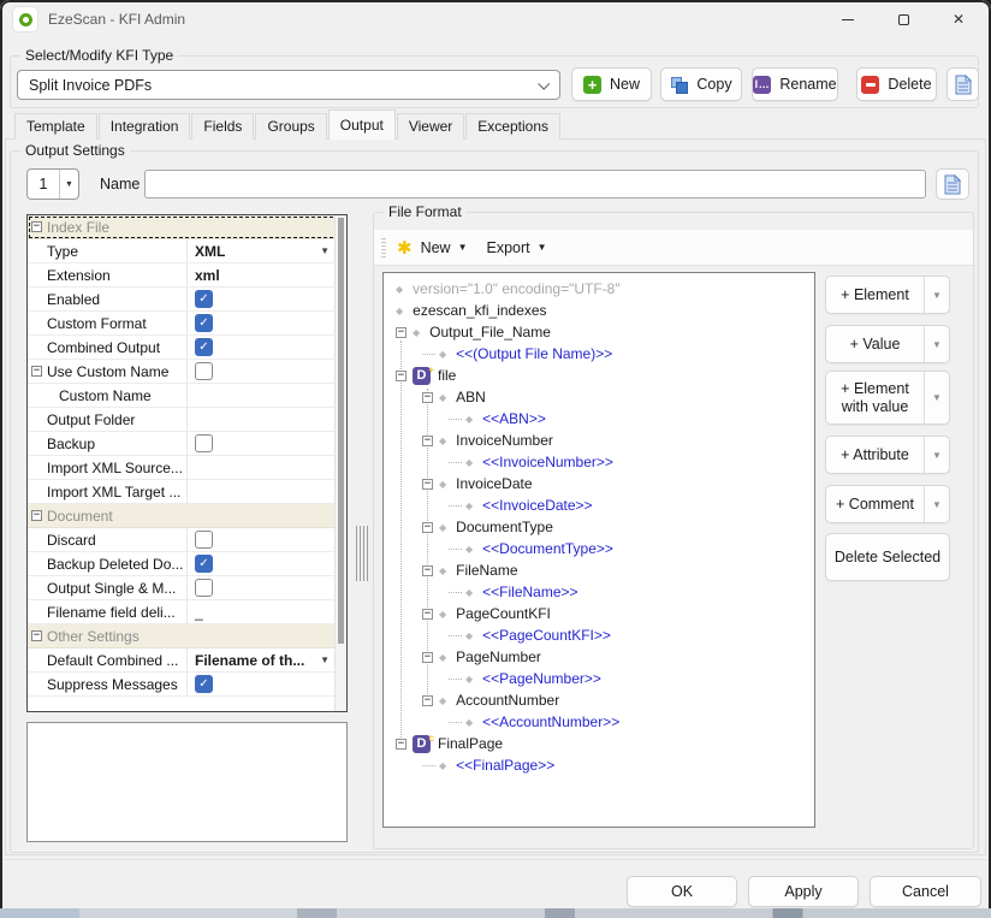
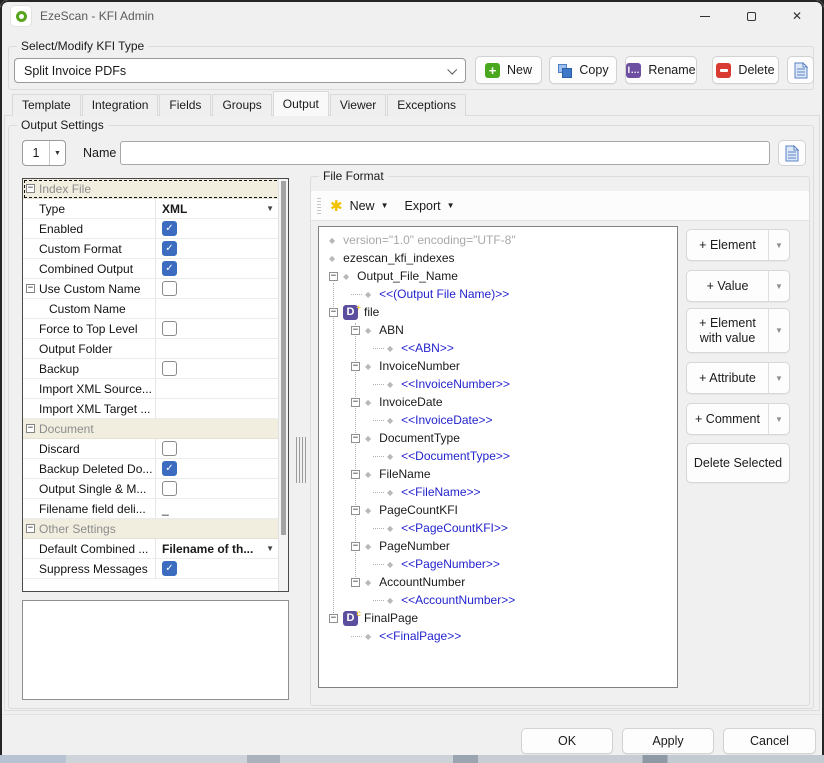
  EzeScan - KFI Admin
  ✕
  Select/Modify KFI Type
  Split Invoice PDFs
  +
  New
  Copy
  I…
  Rename
  Delete
  Template
  Integration
  Fields
  Groups
  Output
  Viewer
  Exceptions
  Output Settings
  1
  Name
  −
  Index File
  Type
  XML
  ▼
- Extension
- xml
  Enabled
  ✓
  Custom Format
  ✓
  Combined Output
  ✓
  −
  Use Custom Name
  Custom Name
+ Force to Top Level
  Output Folder
  Backup
  Import XML Source...
  Import XML Target ...
  −
  Document
  Discard
  Backup Deleted Do...
  ✓
  Output Single & M...
  Filename field deli...
  _
  −
  Other Settings
  Default Combined ...
  Filename of th...
  ▼
  Suppress Messages
  ✓
  File Format
  ✱
  New
  ▼
  Export
  ▼
  ◆
  version="1.0" encoding="UTF-8"
  ◆
  ezescan_kfi_indexes
  −
  ◆
  Output_File_Name
  ◆
  <<(Output File Name)>>
  −
  D
  +
  file
  −
  ◆
  ABN
  ◆
  <<ABN>>
  −
  ◆
  InvoiceNumber
  ◆
  <<InvoiceNumber>>
  −
  ◆
  InvoiceDate
  ◆
  <<InvoiceDate>>
  −
  ◆
  DocumentType
  ◆
  <<DocumentType>>
  −
  ◆
  FileName
  ◆
  <<FileName>>
  −
  ◆
  PageCountKFI
  ◆
  <<PageCountKFI>>
  −
  ◆
  PageNumber
  ◆
  <<PageNumber>>
  −
  ◆
  AccountNumber
  ◆
  <<AccountNumber>>
  −
  D
  c
  FinalPage
  ◆
  <<FinalPage>>
  + Element
  ▼
  + Value
  ▼
  + Element with value
  ▼
  + Attribute
  ▼
  + Comment
  ▼
  Delete Selected
  OK
  Apply
  Cancel
